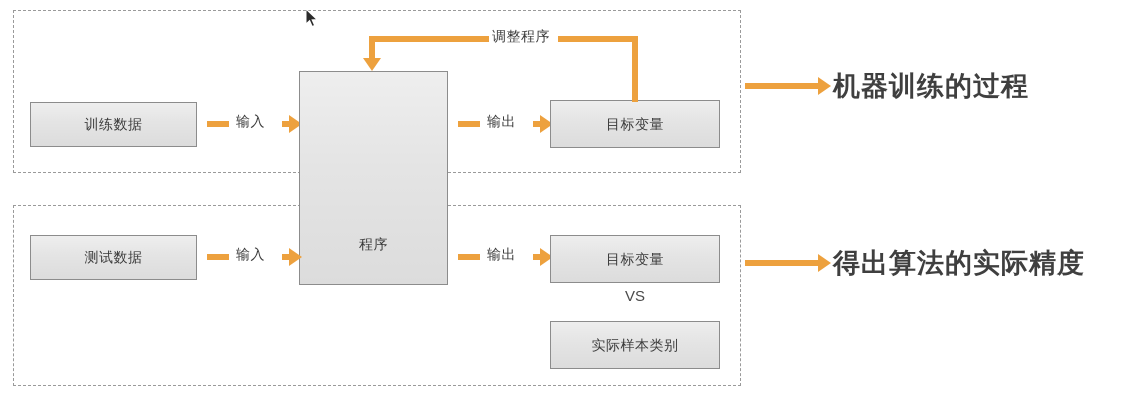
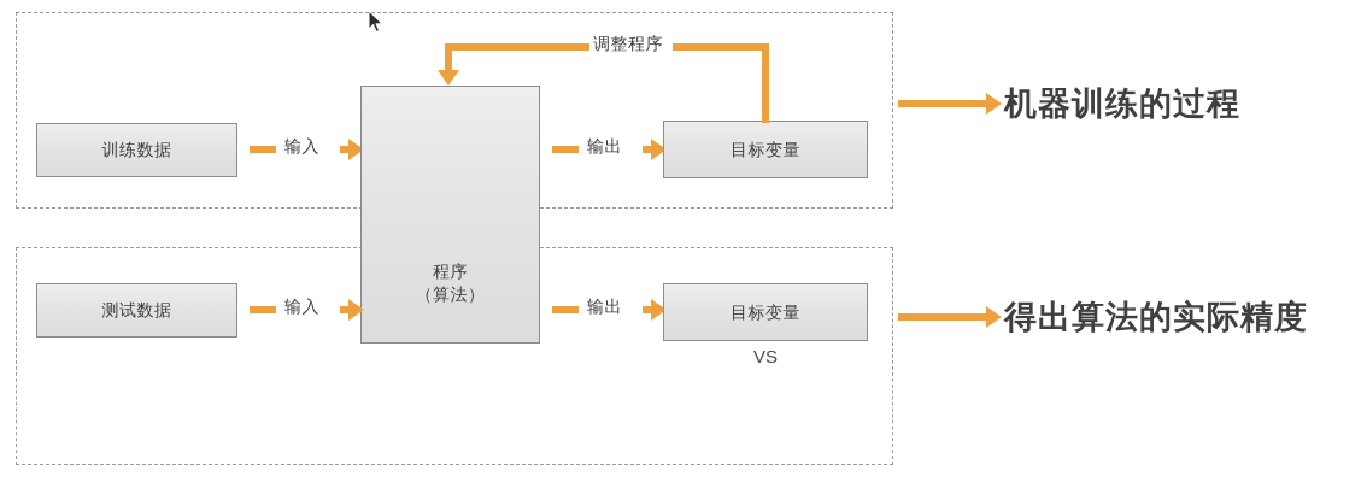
  训练数据
  输入
  程序
+ （算法）
  输出
  目标变量
  调整程序
  测试数据
  输入
  输出
  目标变量
  VS
- 实际样本类别
  机器训练的过程
  得出算法的实际精度
